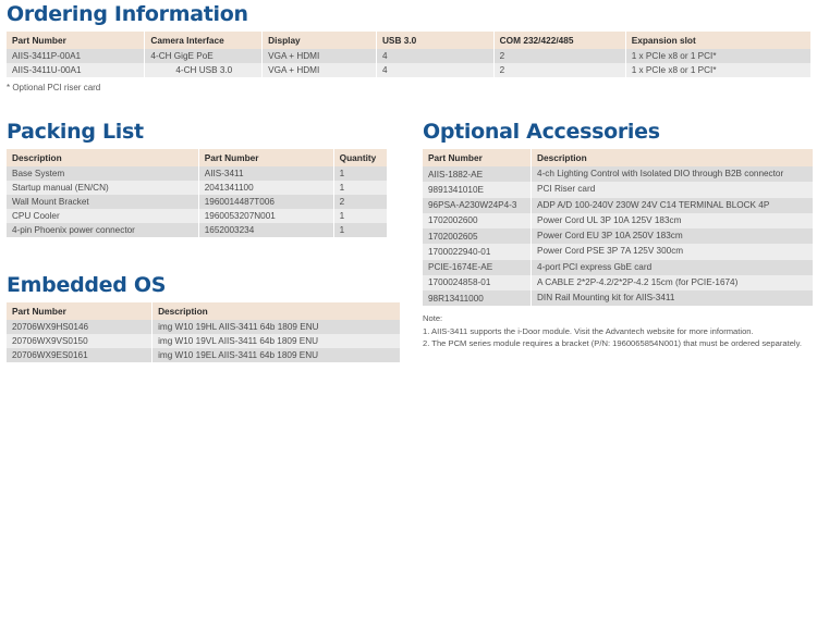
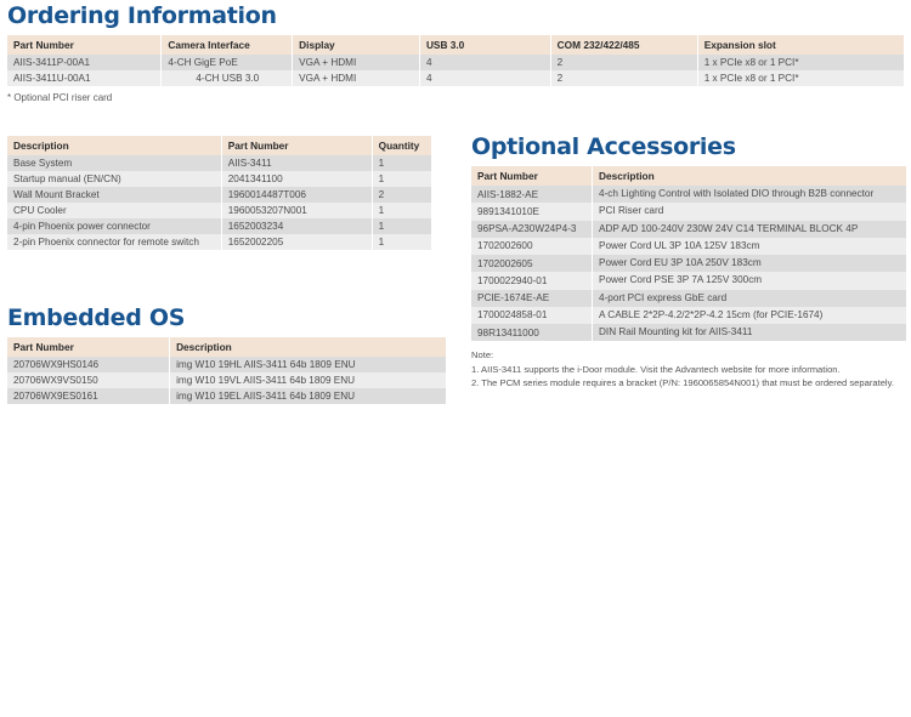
  Ordering Information
  Part Number	Camera Interface	Display	USB 3.0	COM 232/422/485	Expansion slot
  AIIS-3411P-00A1	4-CH GigE PoE	VGA + HDMI	4	2	1 x PCIe x8 or 1 PCI*
  AIIS-3411U-00A1	4-CH USB 3.0	VGA + HDMI	4	2	1 x PCIe x8 or 1 PCI*
  * Optional PCI riser card
- Packing List
  Description	Part Number	Quantity
  Base System	AIIS-3411	1
  Startup manual (EN/CN)	2041341100	1
  Wall Mount Bracket	1960014487T006	2
  CPU Cooler	1960053207N001	1
  4-pin Phoenix power connector	1652003234	1
+ 2-pin Phoenix connector for remote switch	1652002205	1
  Embedded OS
  Part Number	Description
  20706WX9HS0146	img W10 19HL AIIS-3411 64b 1809 ENU
  20706WX9VS0150	img W10 19VL AIIS-3411 64b 1809 ENU
  20706WX9ES0161	img W10 19EL AIIS-3411 64b 1809 ENU
  Optional Accessories
  Part Number	Description
  AIIS-1882-AE	4-ch Lighting Control with Isolated DIO through B2B connector
  9891341010E	PCI Riser card
  96PSA-A230W24P4-3	ADP A/D 100-240V 230W 24V C14 TERMINAL BLOCK 4P
  1702002600	Power Cord UL 3P 10A 125V 183cm
  1702002605	Power Cord EU 3P 10A 250V 183cm
  1700022940-01	Power Cord PSE 3P 7A 125V 300cm
  PCIE-1674E-AE	4-port PCI express GbE card
  1700024858-01	A CABLE 2*2P-4.2/2*2P-4.2 15cm (for PCIE-1674)
  98R13411000	DIN Rail Mounting kit for AIIS-3411
  Note:
  1. AIIS-3411 supports the i-Door module. Visit the Advantech website for more information.
  2. The PCM series module requires a bracket (P/N: 1960065854N001) that must be ordered separately.
